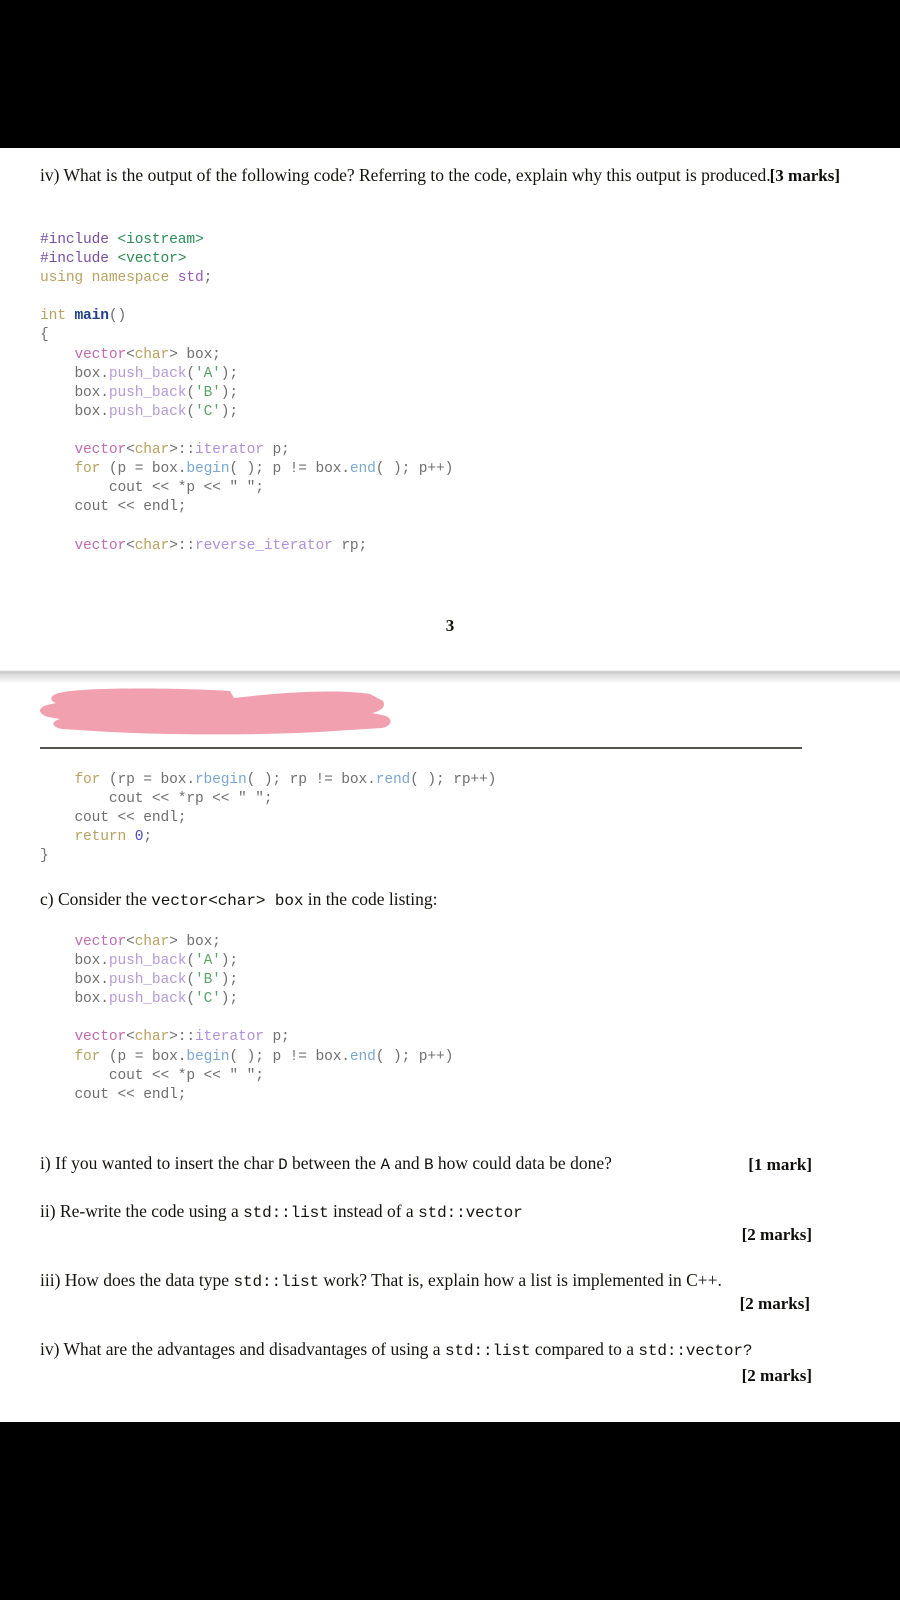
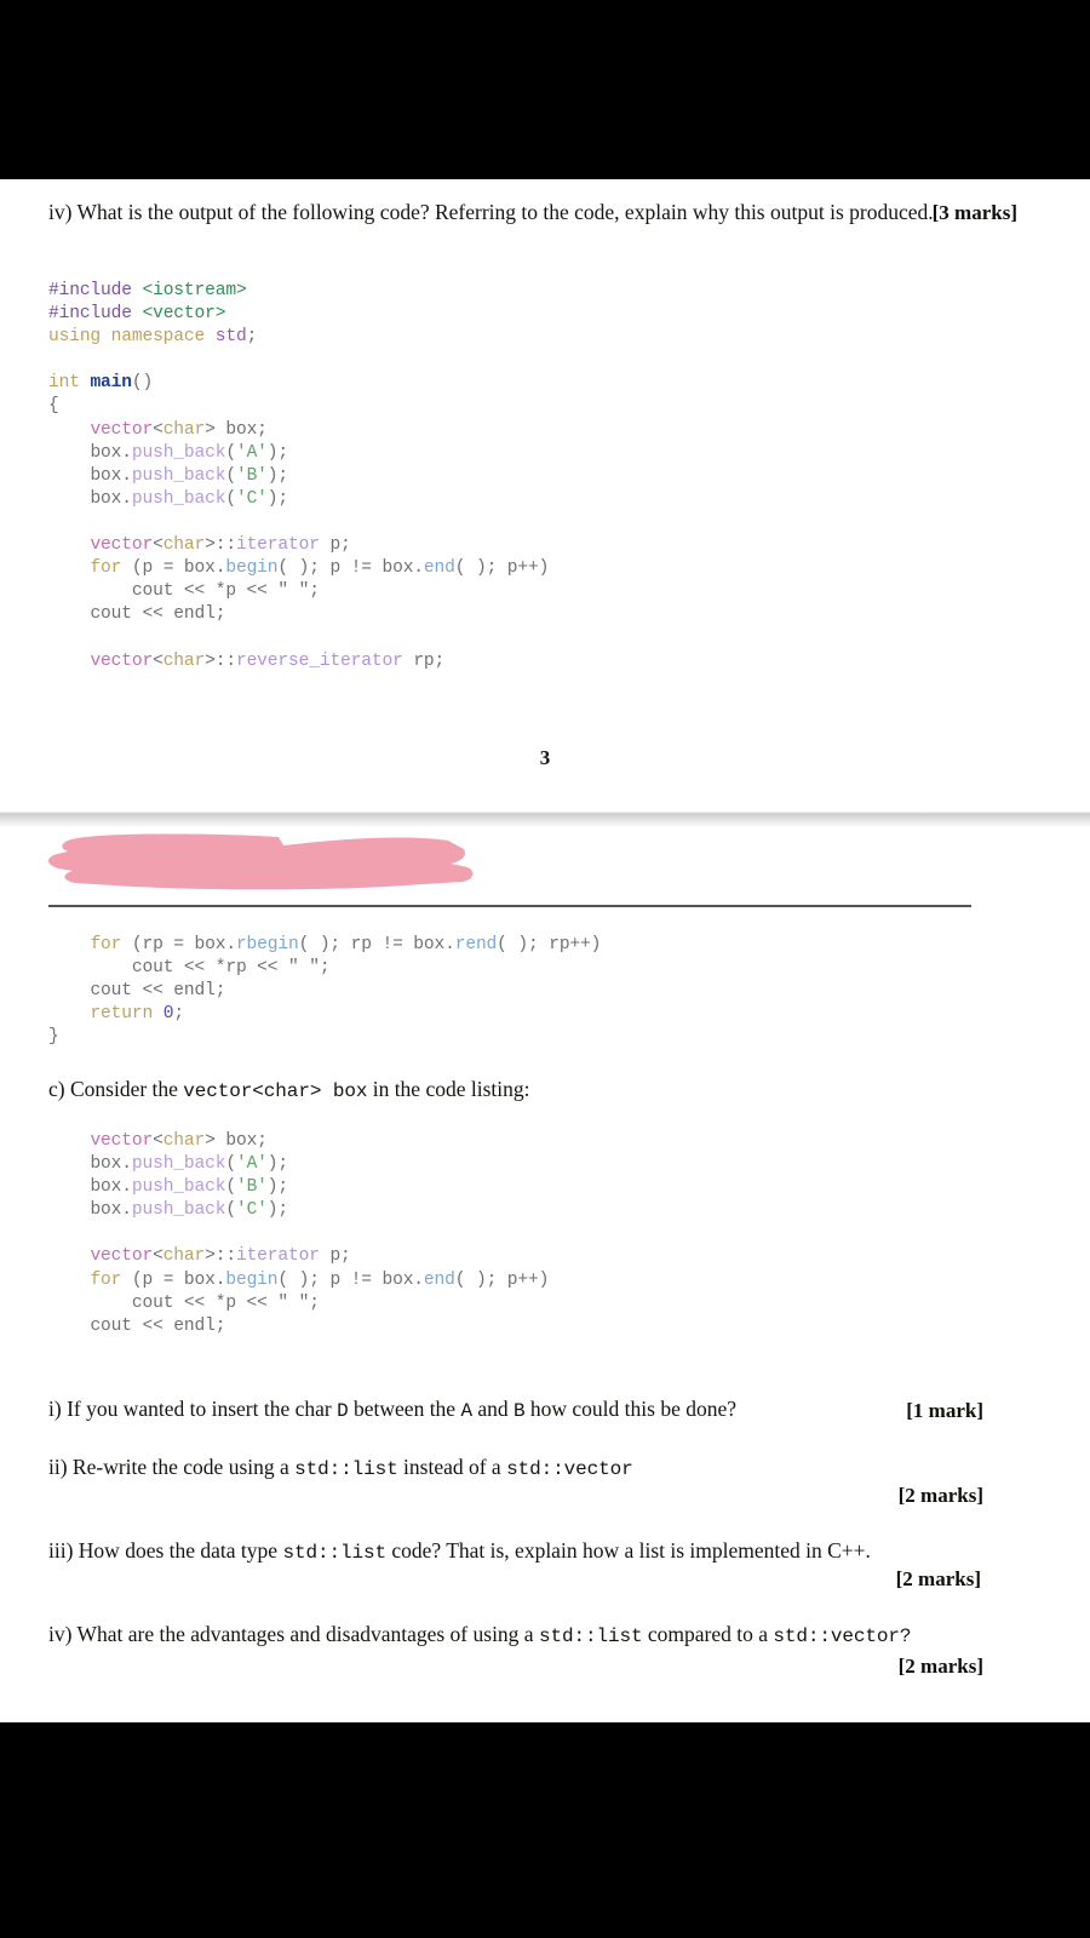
  iv) What is the output of the following code? Referring to the code, explain why this output is produced.
  [3 marks]
  #include <iostream> #include <vector> using namespace std; int main() { vector<char> box; box.push_back('A'); box.push_back('B'); box.push_back('C'); vector<char>::iterator p; for (p = box.begin( ); p != box.end( ); p++) cout << *p << " "; cout << endl; vector<char>::reverse_iterator rp;
  3
  for (rp = box.rbegin( ); rp != box.rend( ); rp++) cout << *rp << " "; cout << endl; return 0; }
  c) Consider the vector<char> box in the code listing:
  vector<char> box; box.push_back('A'); box.push_back('B'); box.push_back('C'); vector<char>::iterator p; for (p = box.begin( ); p != box.end( ); p++) cout << *p << " "; cout << endl;
- i) If you wanted to insert the char D between the A and B how could data be done?
+ i) If you wanted to insert the char D between the A and B how could this be done?
  [1 mark]
  ii) Re-write the code using a std::list instead of a std::vector
  [2 marks]
- iii) How does the data type std::list work? That is, explain how a list is implemented in C++.
+ iii) How does the data type std::list code? That is, explain how a list is implemented in C++.
  [2 marks]
  iv) What are the advantages and disadvantages of using a std::list compared to a std::vector?
  [2 marks]
